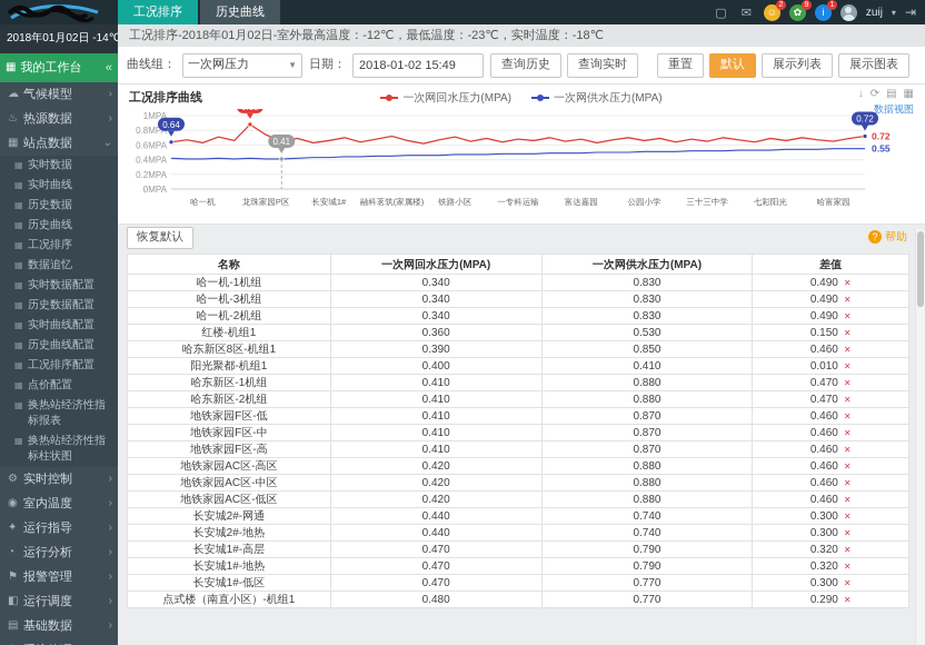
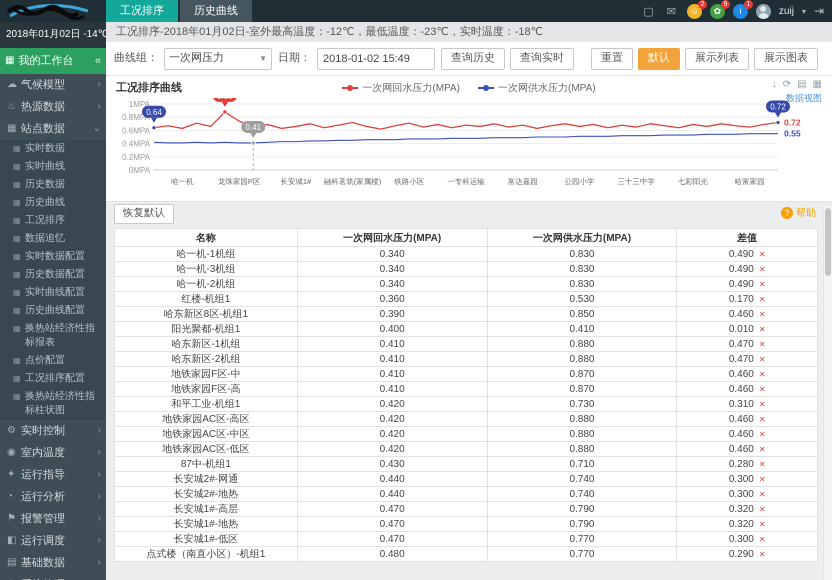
  工况排序
  历史曲线
  ▢
  ✉
  ☺
  ✿
  i
  zuij
  ▾
  ⇥
  2018年01月02日 -14℃
  ▦
  我的工作台
  «
  ☁
  气候模型
  ›
  ♨
  热源数据
  ›
  ▦
  站点数据
  ⌄
  ▦
  实时数据
  ▦
  实时曲线
  ▦
  历史数据
  ▦
  历史曲线
  ▦
  工况排序
  ▦
  数据追忆
  ▦
  实时数据配置
  ▦
  历史数据配置
  ▦
  实时曲线配置
  ▦
  历史曲线配置
  ▦
- 工况排序配置
+ 换热站经济性指标报表
  ▦
  点价配置
  ▦
- 换热站经济性指标报表
+ 工况排序配置
  ▦
  换热站经济性指标柱状图
  ⚙
  实时控制
  ›
  ◉
  室内温度
  ›
  ✦
  运行指导
  ›
  ◔
  运行分析
  ›
  ⚑
  报警管理
  ›
  ◧
  运行调度
  ›
  ▤
  基础数据
  ›
  工况排序-2018年01月02日-室外最高温度：-12℃，最低温度：-23℃，实时温度：-18℃
  曲线组：
  一次网压力
  ▼
  日期：
  2018-01-02 15:49
  查询历史
  查询实时
  重置
  默认
  展示列表
  展示图表
  工况排序曲线
  一次网回水压力(MPA)
  一次网供水压力(MPA)
  ↓
  ⟳
  ▤
  ▦
  数据视图
  0MPA
  0.2MPA
  0.4MPA
  0.6MPA
  0.8MP
  1MPA
  0.72
  0.55
  0.64
  0.41
  0.72
  哈一机
  龙珠家园P区
  长安城1#
  融科茗筑(家属楼)
  铁路小区
  一专科运输
  富达嘉园
  公园小学
  三十三中学
  七彩阳光
  哈富家园
  恢复默认
  ?
  帮助
  名称	一次网回水压力(MPA)	一次网供水压力(MPA)	差值
  哈一机-1机组	0.340	0.830	0.490 ✕
  哈一机-3机组	0.340	0.830	0.490 ✕
  哈一机-2机组	0.340	0.830	0.490 ✕
- 红楼-机组1	0.360	0.530	0.150 ✕
+ 红楼-机组1	0.360	0.530	0.170 ✕
  哈东新区8区-机组1	0.390	0.850	0.460 ✕
  阳光聚都-机组1	0.400	0.410	0.010 ✕
  哈东新区-1机组	0.410	0.880	0.470 ✕
  哈东新区-2机组	0.410	0.880	0.470 ✕
- 地铁家园F区-低	0.410	0.870	0.460 ✕
  地铁家园F区-中	0.410	0.870	0.460 ✕
  地铁家园F区-高	0.410	0.870	0.460 ✕
+ 和平工业-机组1	0.420	0.730	0.310 ✕
  地铁家园AC区-高区	0.420	0.880	0.460 ✕
  地铁家园AC区-中区	0.420	0.880	0.460 ✕
  地铁家园AC区-低区	0.420	0.880	0.460 ✕
+ 87中-机组1	0.430	0.710	0.280 ✕
  长安城2#-网通	0.440	0.740	0.300 ✕
  长安城2#-地热	0.440	0.740	0.300 ✕
  长安城1#-高层	0.470	0.790	0.320 ✕
  长安城1#-地热	0.470	0.790	0.320 ✕
  长安城1#-低区	0.470	0.770	0.300 ✕
  点式楼（南直小区）-机组1	0.480	0.770	0.290 ✕
